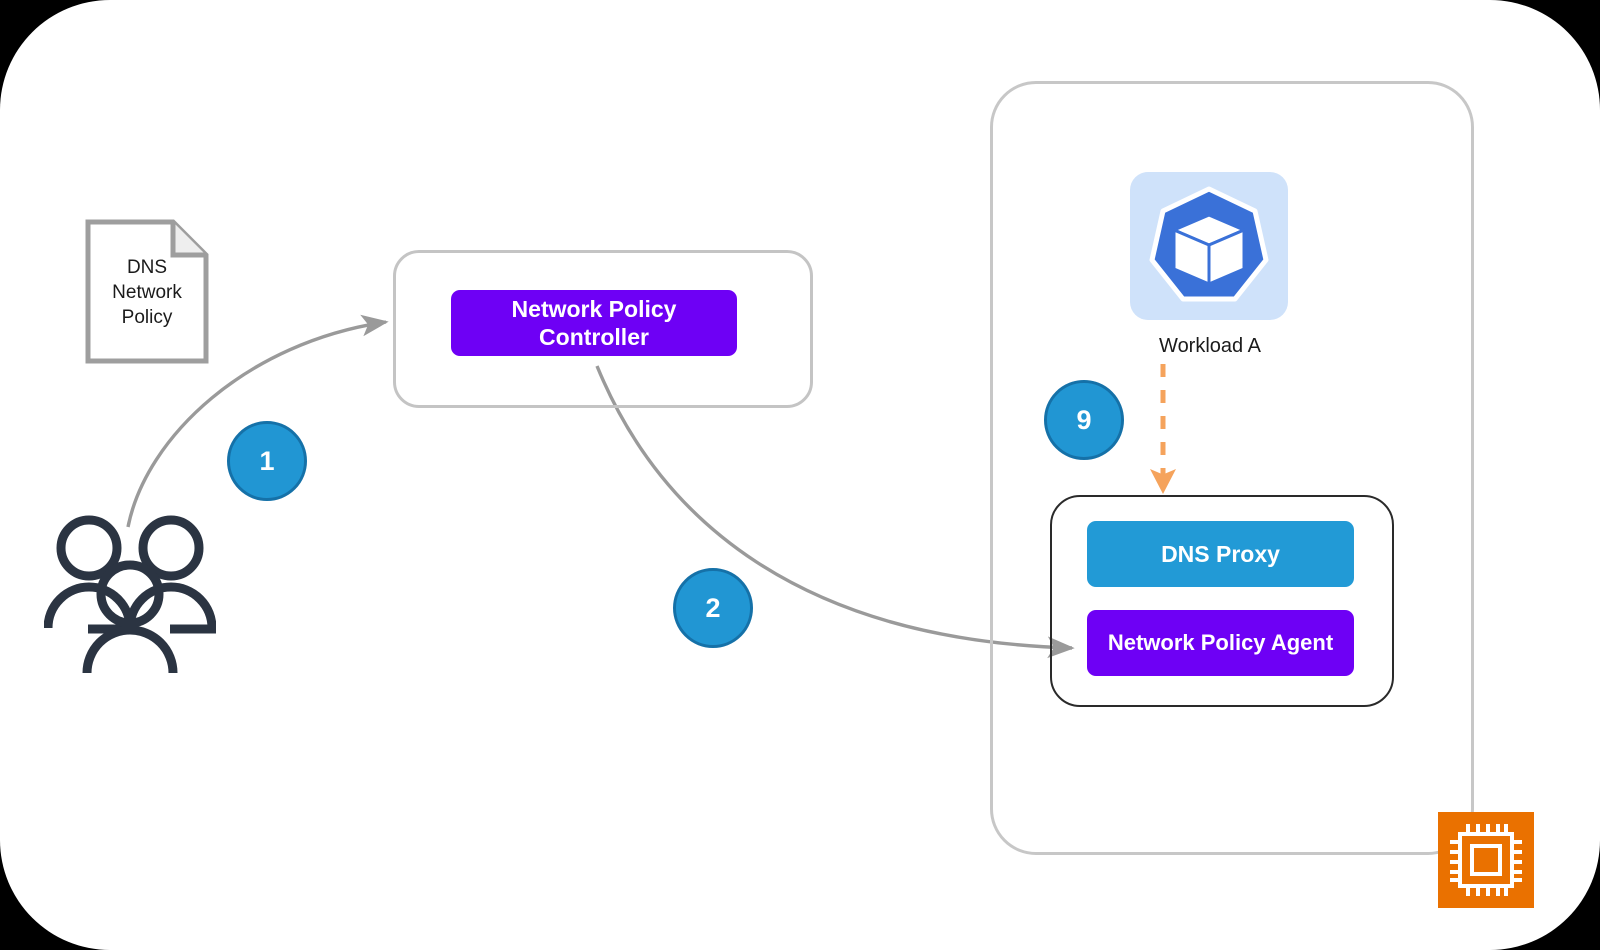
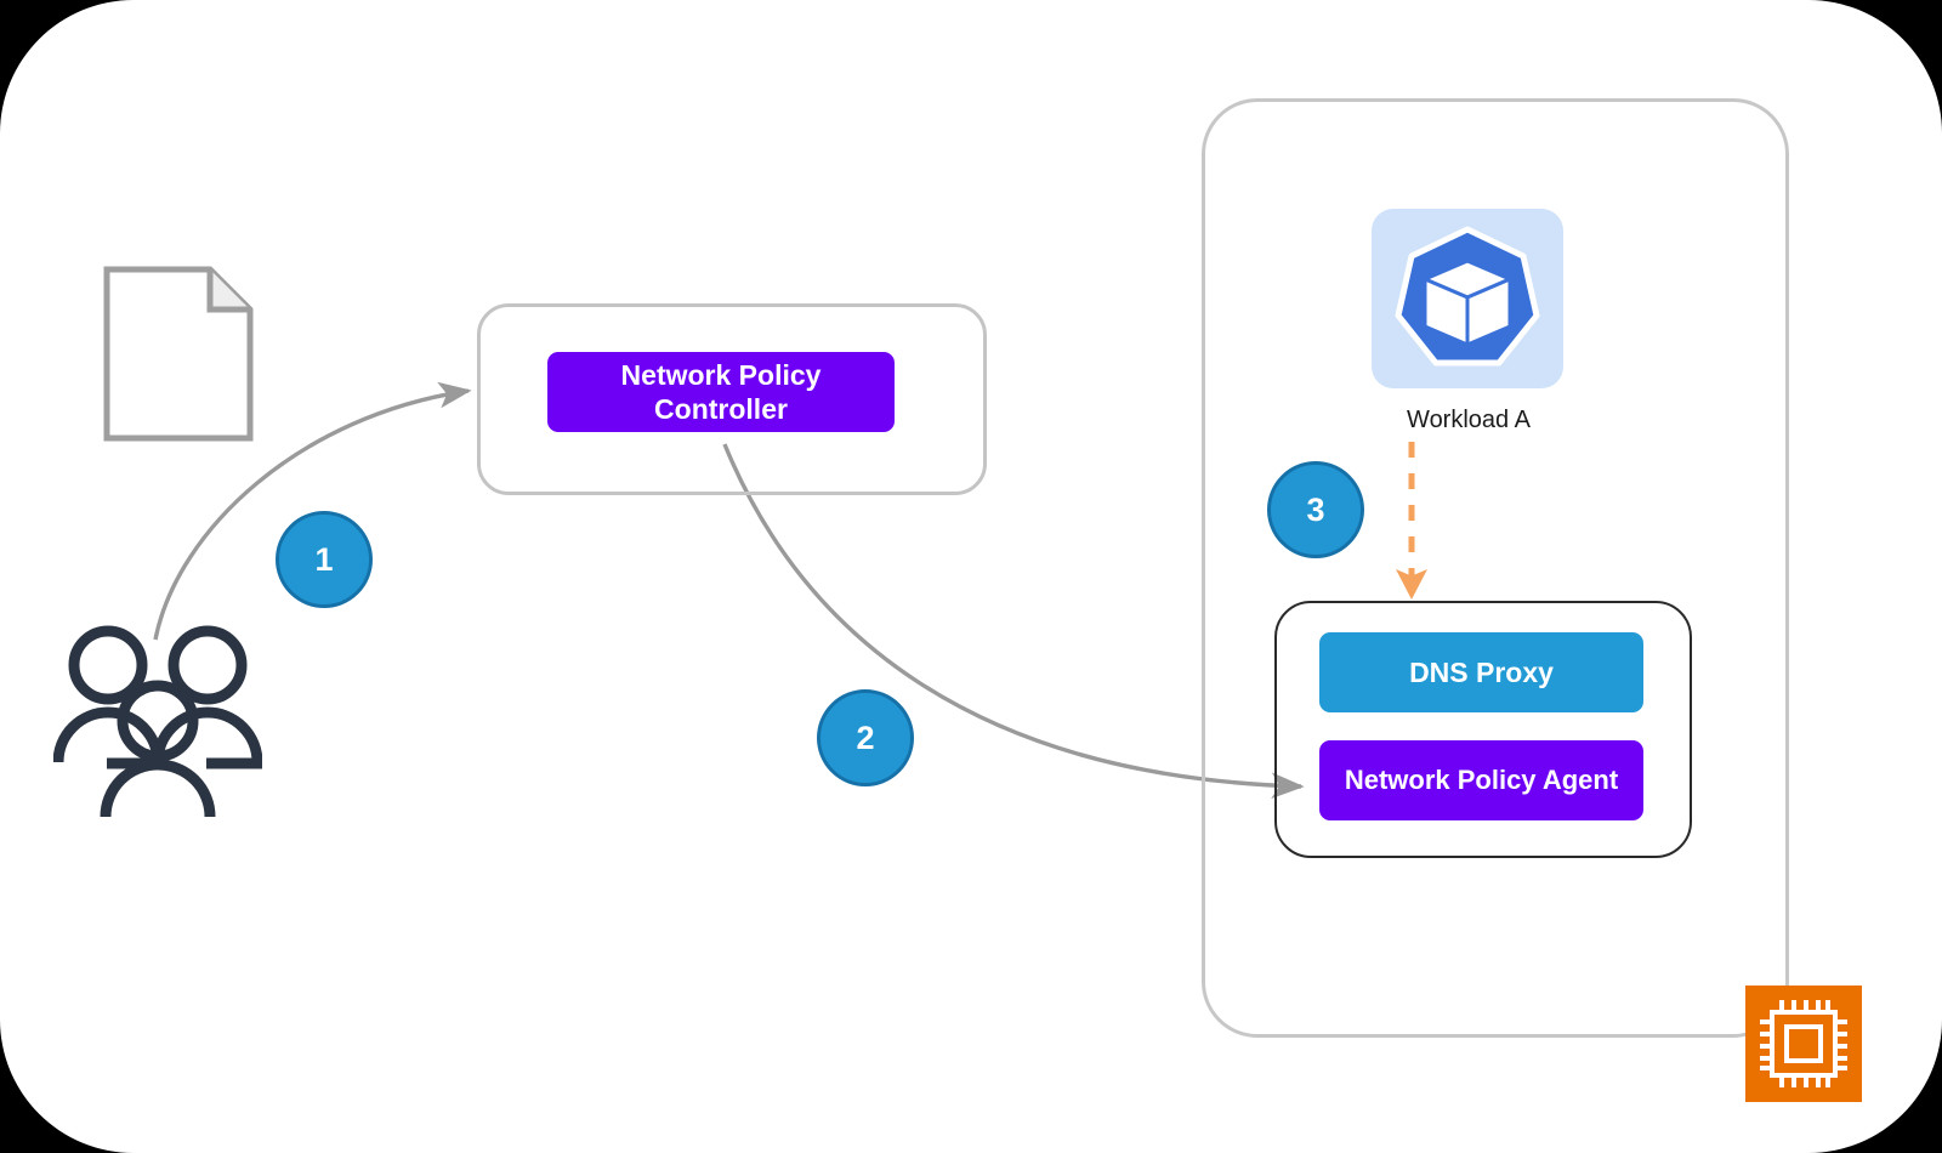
- DNS
- Network
- Policy
  Network Policy
  Controller
  Workload A
  DNS Proxy
  Network Policy Agent
  1
  2
- 9
+ 3
